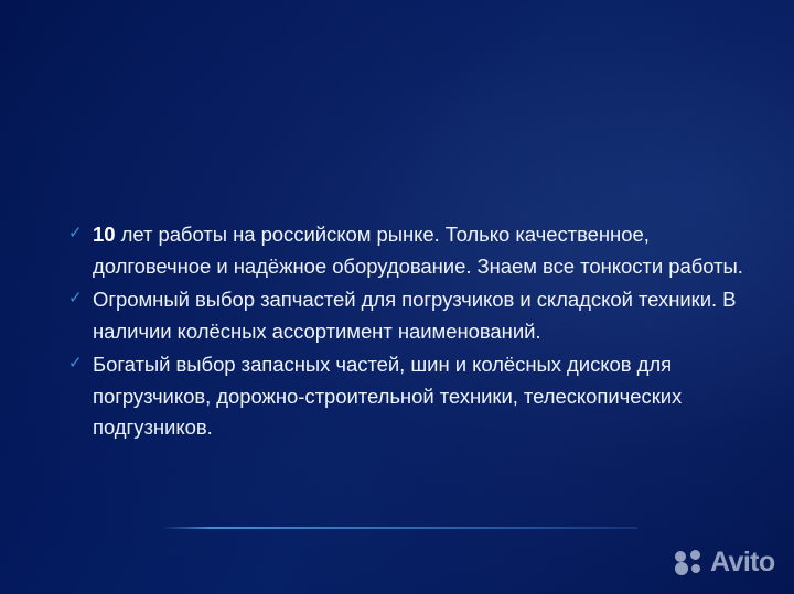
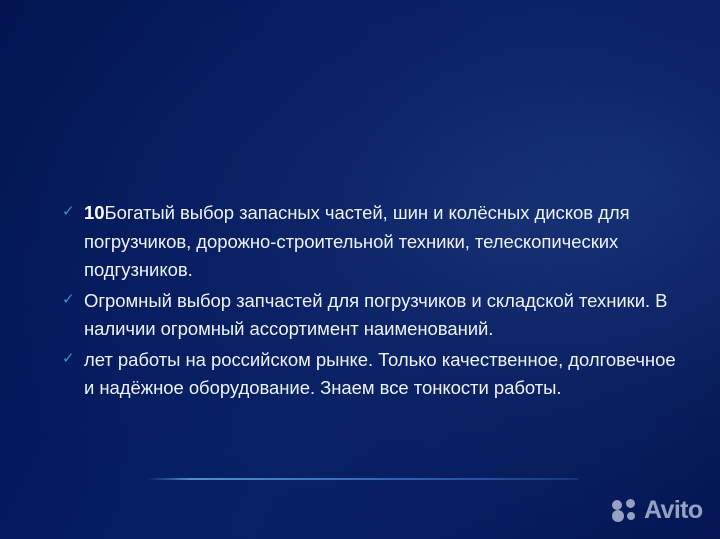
  ✓
- 10 лет работы на российском рынке. Только качественное, долговечное и надёжное оборудование. Знаем все тонкости работы.
+ 10Богатый выбор запасных частей, шин и колёсных дисков для погрузчиков, дорожно-строительной техники, телескопических подгузников.
  ✓
- Огромный выбор запчастей для погрузчиков и складской техники. В наличии колёсных ассортимент наименований.
+ Огромный выбор запчастей для погрузчиков и складской техники. В наличии огромный ассортимент наименований.
  ✓
- Богатый выбор запасных частей, шин и колёсных дисков для погрузчиков, дорожно-строительной техники, телескопических подгузников.
+ лет работы на российском рынке. Только качественное, долговечное и надёжное оборудование. Знаем все тонкости работы.
  Avito
